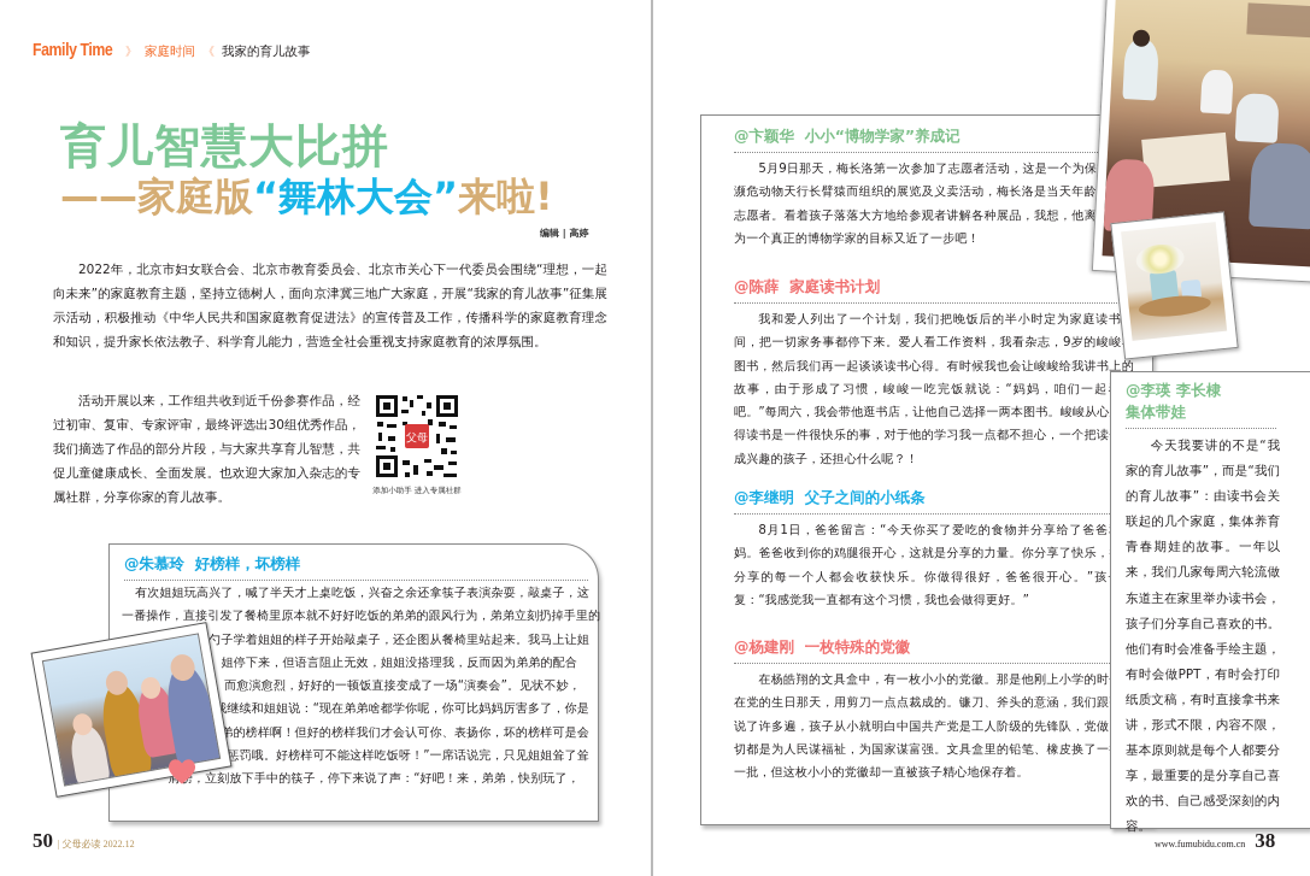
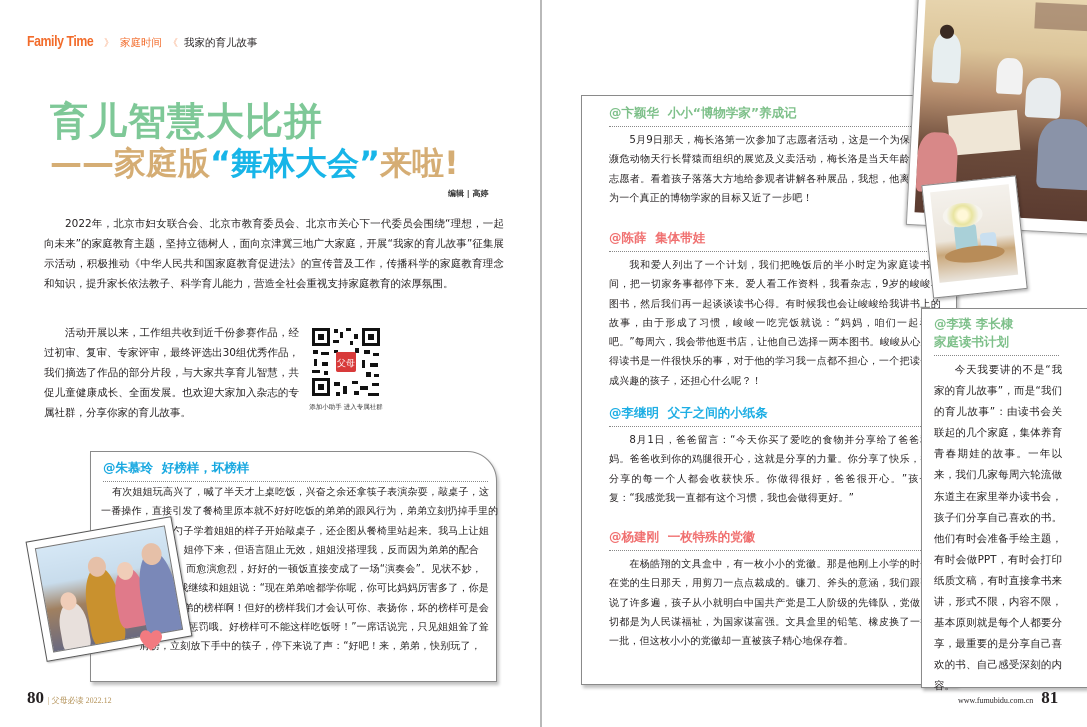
  Family Time
  》
  家庭时间
  《
  我家的育儿故事
  育儿智慧大比拼
  ——家庭版“舞林大会”来啦!
  编辑 | 高婷
  2022年，北京市妇女联合会、北京市教育委员会、北京市关心下一代委员会围绕“理想，一起向未来”的家庭教育主题，坚持立德树人，面向京津冀三地广大家庭，开展“我家的育儿故事”征集展示活动，积极推动《中华人民共和国家庭教育促进法》的宣传普及工作，传播科学的家庭教育理念和知识，提升家长依法教子、科学育儿能力，营造全社会重视支持家庭教育的浓厚氛围。
  活动开展以来，工作组共收到近千份参赛作品，经过初审、复审、专家评审，最终评选出30组优秀作品，我们摘选了作品的部分片段，与大家共享育儿智慧，共促儿童健康成长、全面发展。也欢迎大家加入杂志的专属社群，分享你家的育儿故事。
  父母
  添加小助手 进入专属社群
  @朱慕玲 好榜样，坏榜样
  有次姐姐玩高兴了，喊了半天才上桌吃饭，兴奋之余还拿筷子表演杂耍，敲桌子，这
  一番操作，直接引发了餐椅里原本就不好好吃饭的弟弟的跟风行为，弟弟立刻扔掉手里的
  勺子学着姐姐的样子开始敲桌子，还企图从餐椅里站起来。我马上让姐
  姐停下来，但语言阻止无效，姐姐没搭理我，反而因为弟弟的配合
  而愈演愈烈，好好的一顿饭直接变成了一场“演奏会”。见状不妙，
  继续和姐姐说：“现在弟弟啥都学你呢，你可比妈妈厉害多了，你是
  弟的榜样啊！但好的榜样我们才会认可你、表扬你，坏的榜样可是会
  惩罚哦。好榜样可不能这样吃饭呀！”一席话说完，只见姐姐耸了耸
  肩，立刻放下手中的筷子，停下来说了声：“好吧！来，弟弟，快别玩了，
- 50
+ 80
  | 父母必读 2022.12
  @卞颖华 小小“博物学家”养成记
  5月9日那天，梅长洛第一次参加了志愿者活动，这是一个为保濒危动物天行长臂猿而组织的展览及义卖活动，梅长洛是当天年龄志愿者。看着孩子落落大方地给参观者讲解各种展品，我想，他离为一个真正的博物学家的目标又近了一步吧！
- @陈薛 家庭读书计划
+ @陈薛 集体带娃
  我和爱人列出了一个计划，我们把晚饭后的半小时定为家庭读书间，把一切家务事都停下来。爱人看工作资料，我看杂志，9岁的峻峻图书，然后我们再一起谈谈读书心得。有时候我也会让峻峻给我讲书上的故事，由于形成了习惯，峻峻一吃完饭就说：“妈妈，咱们一起吧。”每周六，我会带他逛书店，让他自己选择一两本图书。峻峻从心得读书是一件很快乐的事，对于他的学习我一点都不担心，一个把读成兴趣的孩子，还担心什么呢？！
  @李继明 父子之间的小纸条
  8月1日，爸爸留言：“今天你买了爱吃的食物并分享给了爸爸妈。爸爸收到你的鸡腿很开心，这就是分享的力量。你分享了快乐，分享的每一个人都会收获快乐。你做得很好，爸爸很开心。”孩复：“我感觉我一直都有这个习惯，我也会做得更好。”
  @杨建刚 一枚特殊的党徽
  在杨皓翔的文具盒中，有一枚小小的党徽。那是他刚上小学的时在党的生日那天，用剪刀一点点裁成的。镰刀、斧头的意涵，我们跟说了许多遍，孩子从小就明白中国共产党是工人阶级的先锋队，党做切都是为人民谋福祉，为国家谋富强。文具盒里的铅笔、橡皮换了一一批，但这枚小小的党徽却一直被孩子精心地保存着。
  @李瑛 李长棣
- 集体带娃
+ 家庭读书计划
  今天我要讲的不是“我家的育儿故事”，而是“我们的育儿故事”：由读书会关联起的几个家庭，集体养育青春期娃的故事。一年以来，我们几家每周六轮流做东道主在家里举办读书会，孩子们分享自己喜欢的书。他们有时会准备手绘主题，有时会做PPT，有时会打印纸质文稿，有时直接拿书来讲，形式不限，内容不限，基本原则就是每个人都要分享，最重要的是分享自己喜欢的书、自己感受深刻的内容。
  www.fumubidu.com.cn
- 38
+ 81
